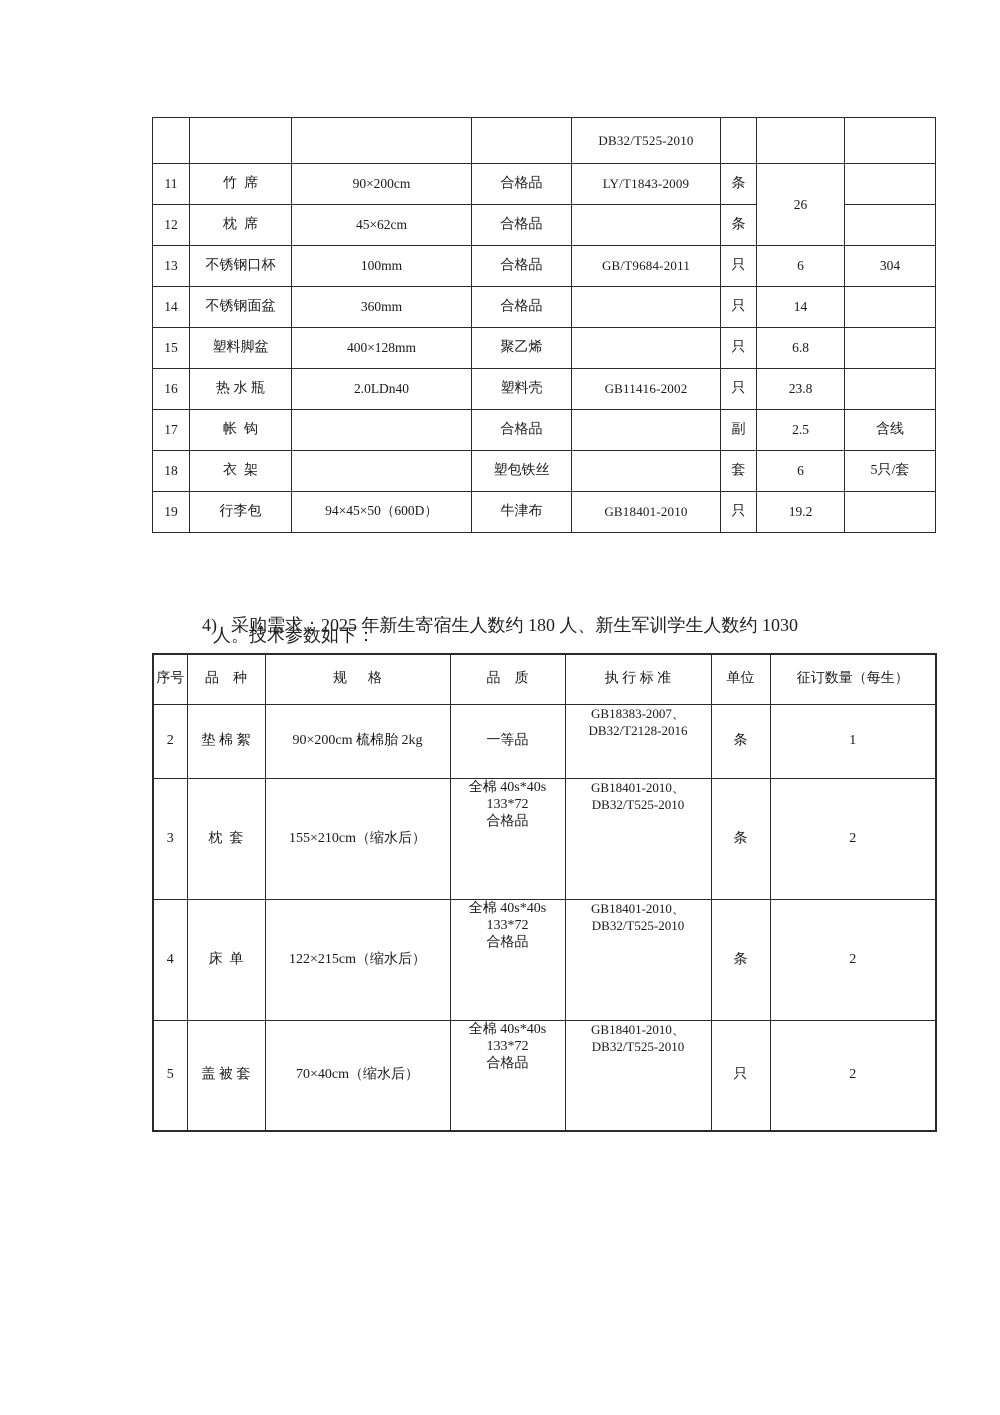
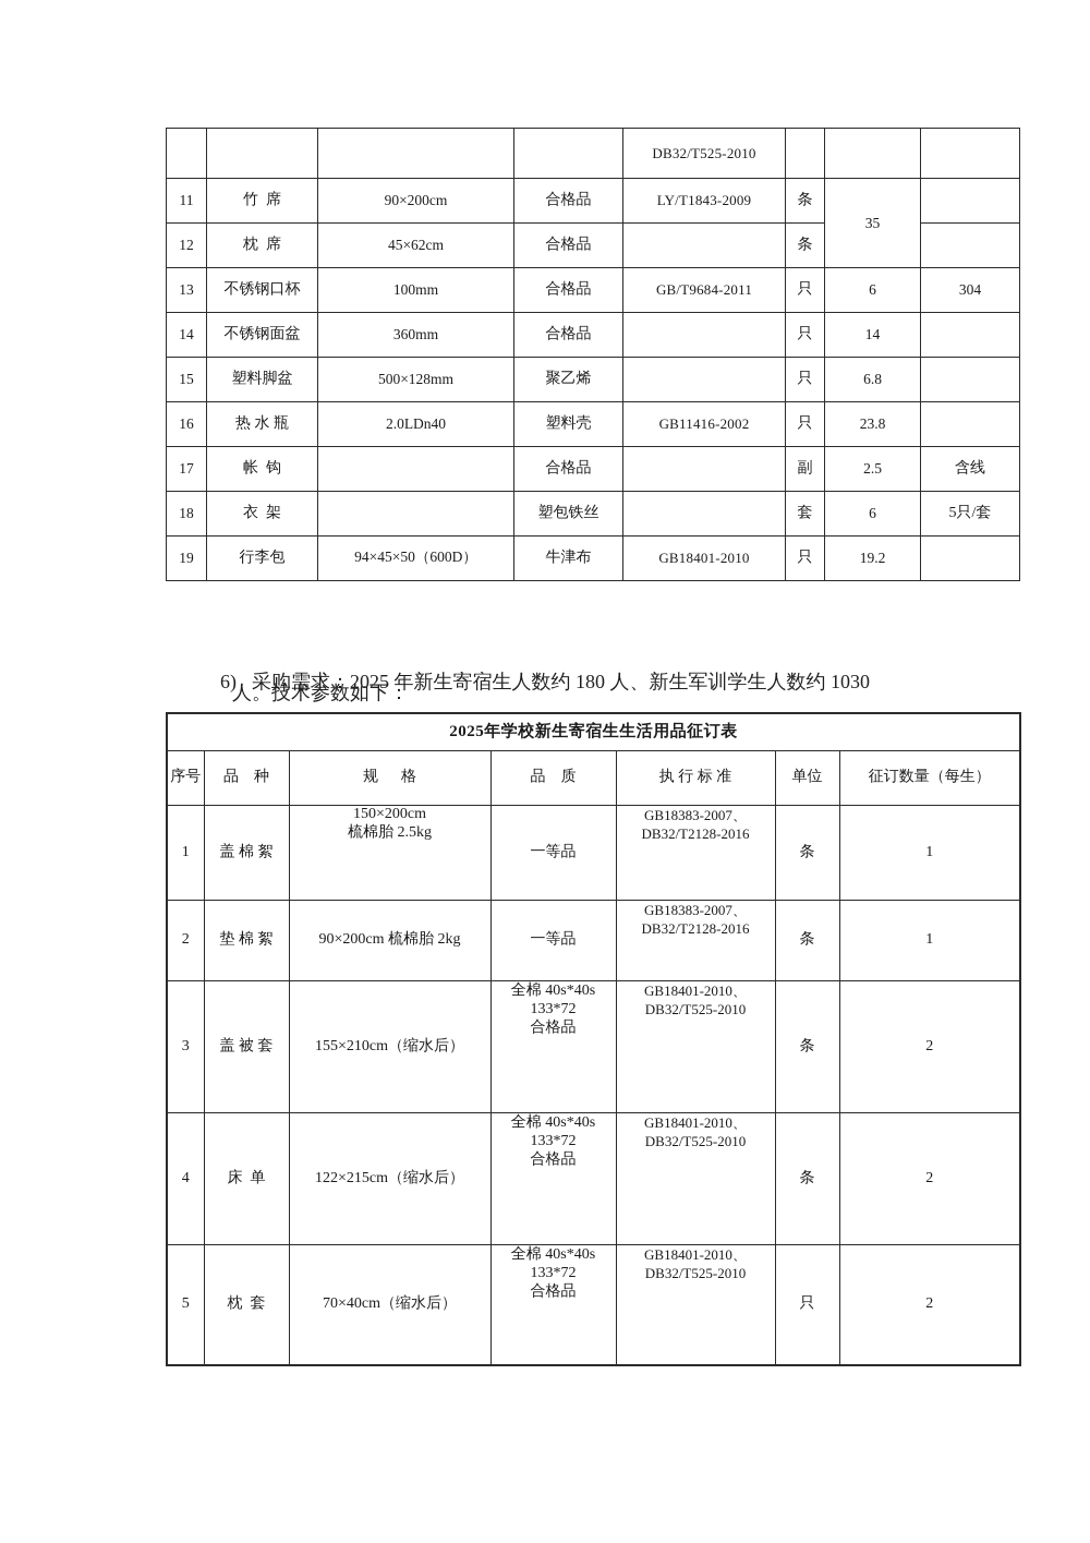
  				DB32/T525-2010
- 11	竹 席	90×200cm	合格品	LY/T1843-2009	条	26
+ 11	竹 席	90×200cm	合格品	LY/T1843-2009	条	35
  12	枕 席	45×62cm	合格品		条
  13	不锈钢口杯	100mm	合格品	GB/T9684-2011	只	6	304
  14	不锈钢面盆	360mm	合格品		只	14
- 15	塑料脚盆	400×128mm	聚乙烯		只	6.8
+ 15	塑料脚盆	500×128mm	聚乙烯		只	6.8
  16	热 水 瓶	2.0LDn40	塑料壳	GB11416-2002	只	23.8
  17	帐 钩		合格品		副	2.5	含线
  18	衣 架		塑包铁丝		套	6	5只/套
  19	行李包	94×45×50（600D）	牛津布	GB18401-2010	只	19.2
- 4) 采购需求：2025 年新生寄宿生人数约 180 人、新生军训学生人数约 1030
+ 6) 采购需求：2025 年新生寄宿生人数约 180 人、新生军训学生人数约 1030
  人。技术参数如下：
+ 2025年学校新生寄宿生生活用品征订表
  序号	品 种	规 格	品 质	执 行 标 准	单位	征订数量（每生）
+ 1	盖 棉 絮	150×200cm 梳棉胎 2.5kg	一等品	GB18383-2007、 DB32/T2128-2016	条	1
  2	垫 棉 絮	90×200cm 梳棉胎 2kg	一等品	GB18383-2007、 DB32/T2128-2016	条	1
- 3	枕 套	155×210cm（缩水后）	全棉 40s*40s 133*72 合格品	GB18401-2010、 DB32/T525-2010	条	2
+ 3	盖 被 套	155×210cm（缩水后）	全棉 40s*40s 133*72 合格品	GB18401-2010、 DB32/T525-2010	条	2
  4	床 单	122×215cm（缩水后）	全棉 40s*40s 133*72 合格品	GB18401-2010、 DB32/T525-2010	条	2
- 5	盖 被 套	70×40cm（缩水后）	全棉 40s*40s 133*72 合格品	GB18401-2010、 DB32/T525-2010	只	2
+ 5	枕 套	70×40cm（缩水后）	全棉 40s*40s 133*72 合格品	GB18401-2010、 DB32/T525-2010	只	2
